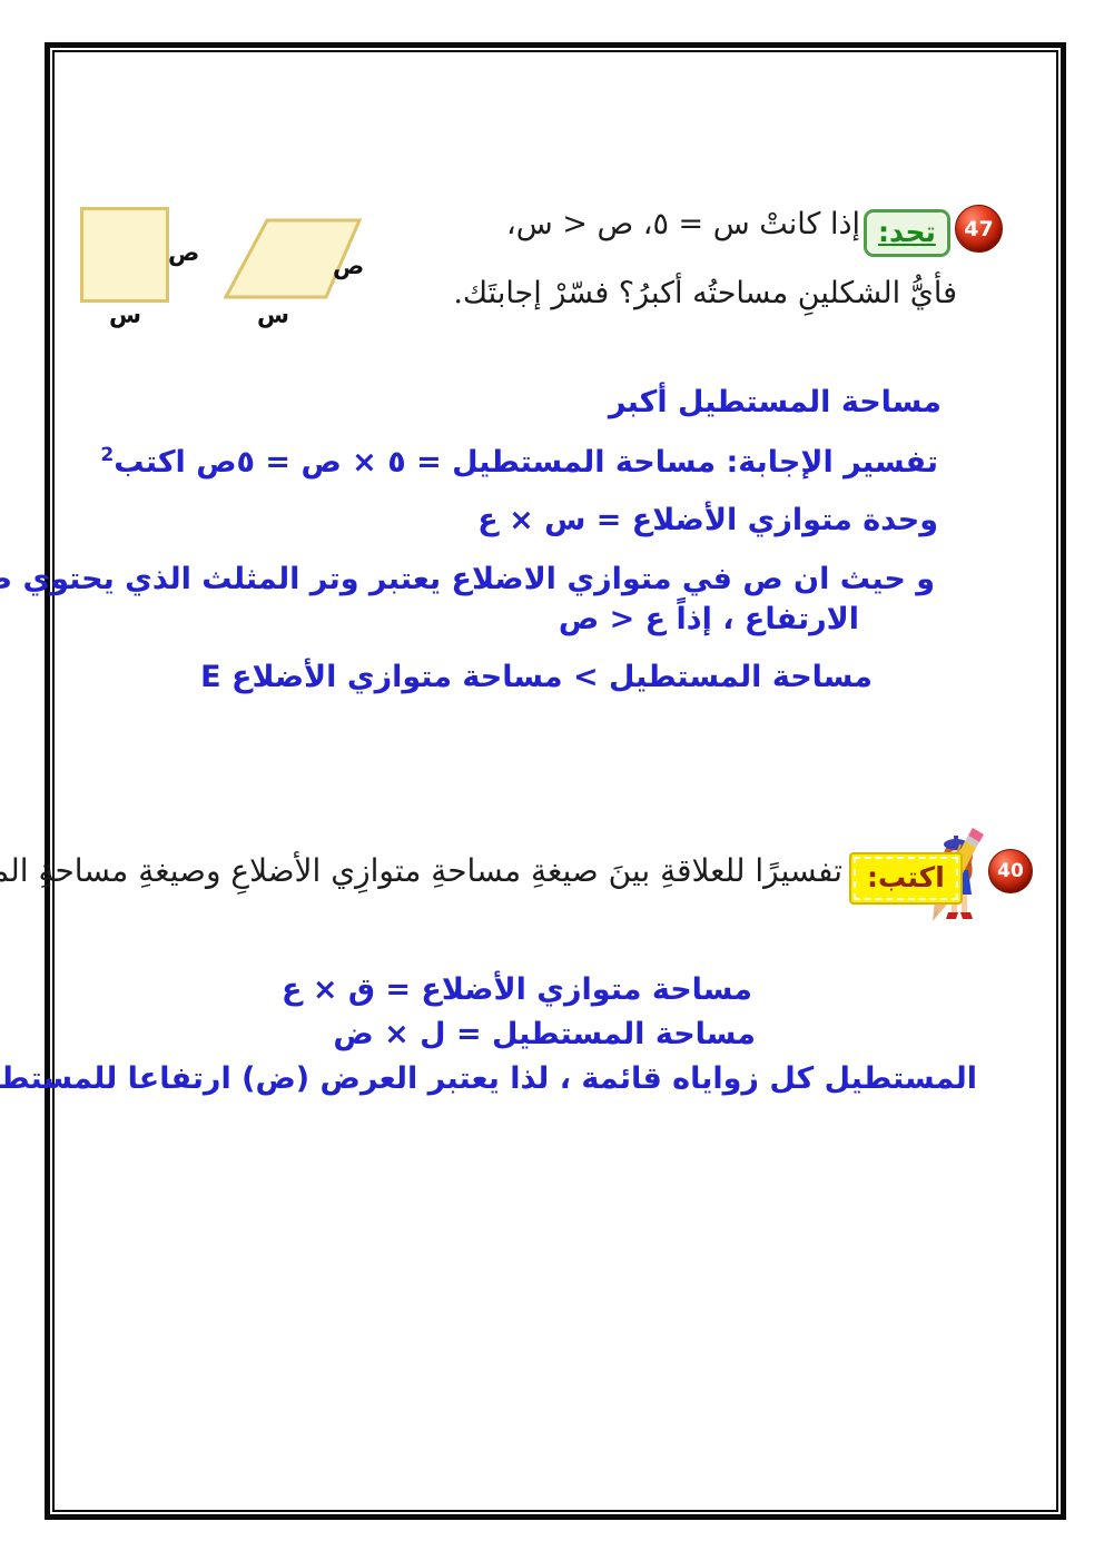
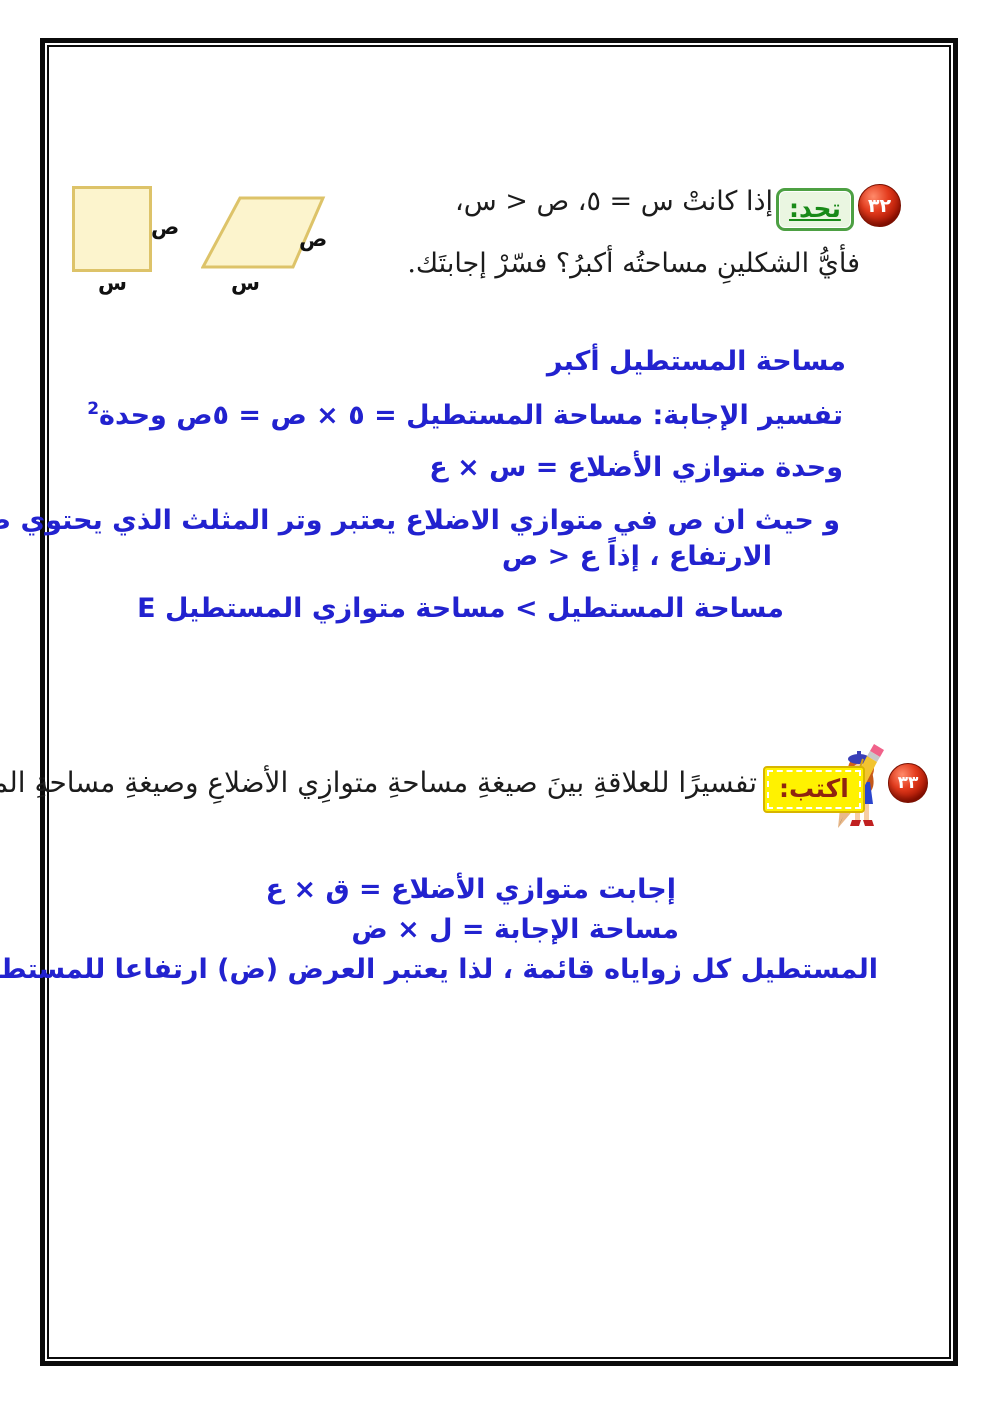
- 47
+ ٣٢
  تحد:
  إذا كانتْ س = ٥، ص < س،
  فأيُّ الشكلينِ مساحتُه أكبرُ؟ فسّرْ إجابتَك.
  ص
  س
  ص
  س
  مساحة المستطيل أكبر
- تفسير الإجابة: مساحة المستطيل = ٥ × ص = ٥ص اكتب2
+ تفسير الإجابة: مساحة المستطيل = ٥ × ص = ٥ص وحدة2
  وحدة متوازي الأضلاع = س × ع
  و حيث ان ص في متوازي الاضلاع يعتبر وتر المثلث الذي يحتوي
  الارتفاع ، إذاً ع < ص
- مساحة المستطيل > مساحة متوازي الأضلاع E
+ مساحة المستطيل > مساحة متوازي المستطيل E
- 40
+ ٣٣
  اكتب:
  تفسيرًا للعلاقةِ بينَ صيغةِ مساحةِ متوازِي الأضلاعِ وصيغةِ مساحةِ الم
- مساحة متوازي الأضلاع = ق × ع
+ إجابت متوازي الأضلاع = ق × ع
- مساحة المستطيل = ل × ض
+ مساحة الإجابة = ل × ض
  المستطيل كل زواياه قائمة ، لذا يعتبر العرض (ض) ارتفاعا للمستط
